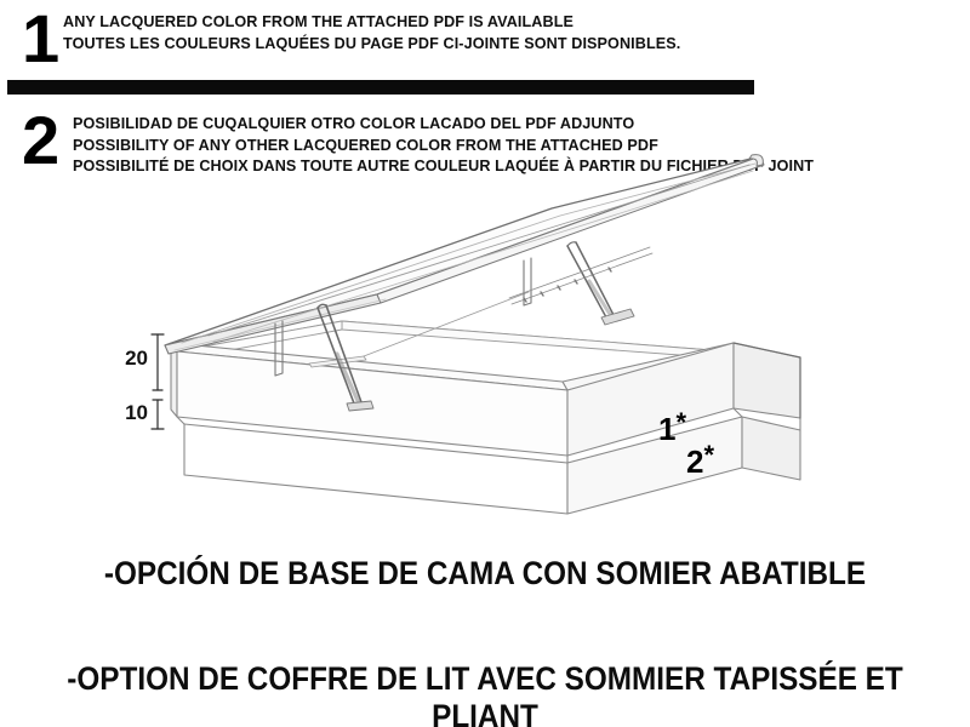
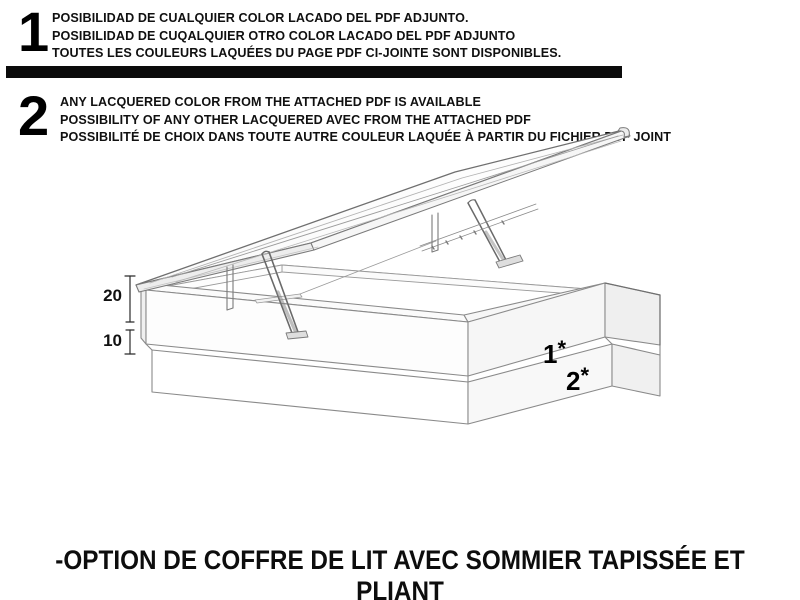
  1
+ POSIBILIDAD DE CUALQUIER COLOR LACADO DEL PDF ADJUNTO.
- ANY LACQUERED COLOR FROM THE ATTACHED PDF IS AVAILABLE
+ POSIBILIDAD DE CUQALQUIER OTRO COLOR LACADO DEL PDF ADJUNTO
  TOUTES LES COULEURS LAQUÉES DU PAGE PDF CI-JOINTE SONT DISPONIBLES.
  2
- POSIBILIDAD DE CUQALQUIER OTRO COLOR LACADO DEL PDF ADJUNTO
+ ANY LACQUERED COLOR FROM THE ATTACHED PDF IS AVAILABLE
- POSSIBILITY OF ANY OTHER LACQUERED COLOR FROM THE ATTACHED PDF
+ POSSIBILITY OF ANY OTHER LACQUERED AVEC FROM THE ATTACHED PDF
  POSSIBILITÉ DE CHOIX DANS TOUTE AUTRE COULEUR LAQUÉE À PARTIR DU FICHIE JOINT
  20
  10
  1*
  2*
- -OPCIÓN DE BASE DE CAMA CON SOMIER ABATIBLE
  -OPTION DE COFFRE DE LIT AVEC SOMMIER TAPISSÉE ET PLIANT
